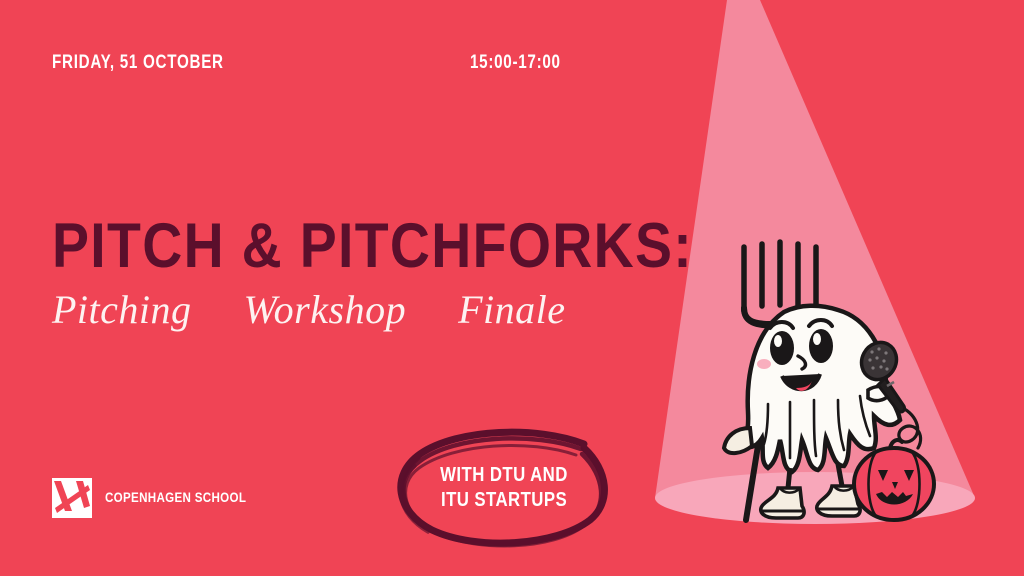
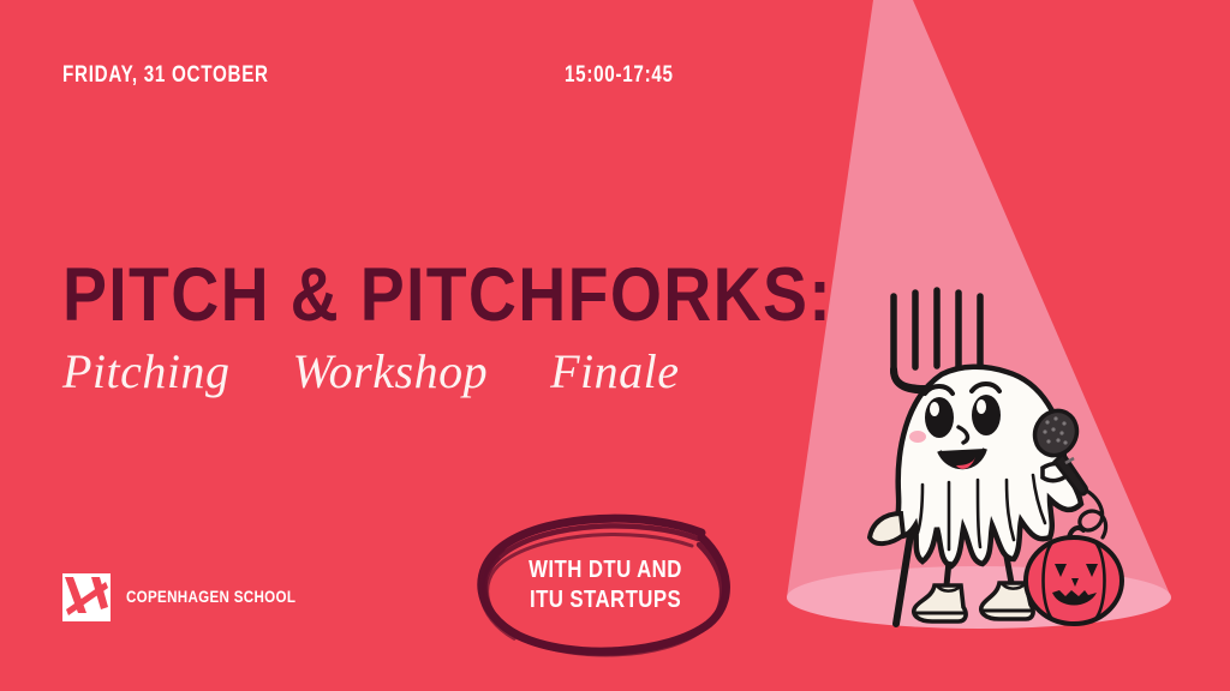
- FRIDAY, 51 OCTOBER
+ FRIDAY, 31 OCTOBER
- 15:00-17:00
+ 15:00-17:45
  PITCH & PITCHFORKS:
  Pitching Workshop Finale
  COPENHAGEN SCHOOL
  WITH DTU AND
  ITU STARTUPS
